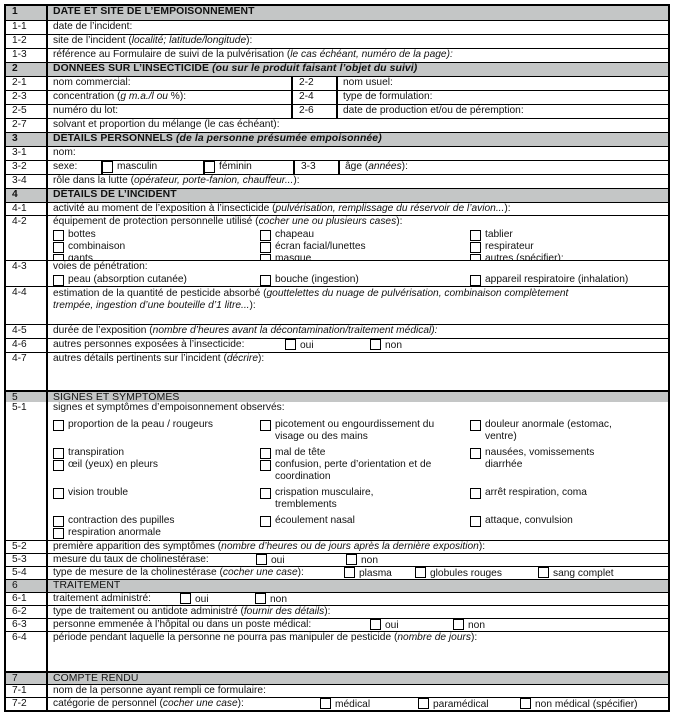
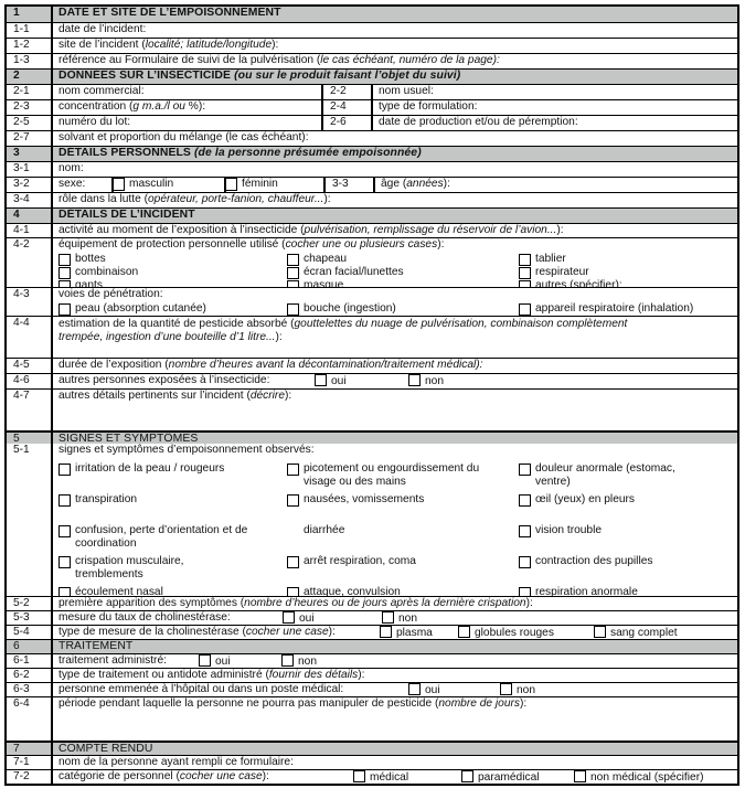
  1
  DATE ET SITE DE L’EMPOISONNEMENT
  1-1
  date de l’incident:
  1-2
  site de l’incident (localité; latitude/longitude):
  1-3
  référence au Formulaire de suivi de la pulvérisation (le cas échéant, numéro de la page):
  2
  DONNÉES SUR L’INSECTICIDE (ou sur le produit faisant l’objet du suivi)
  2-1
  nom commercial:
  2-2
  nom usuel:
  2-3
  concentration (g m.a./l ou %):
  2-4
  type de formulation:
  2-5
  numéro du lot:
  2-6
  date de production et/ou de péremption:
  2-7
  solvant et proportion du mélange (le cas échéant):
  3
  DÉTAILS PERSONNELS (de la personne présumée empoisonnée)
  3-1
  nom:
  3-2
  sexe:
  masculin
  féminin
  3-3
  âge (années):
  3-4
  rôle dans la lutte (opérateur, porte-fanion, chauffeur...):
  4
  DÉTAILS DE L’INCIDENT
  4-1
  activité au moment de l’exposition à l’insecticide (pulvérisation, remplissage du réservoir de l’avion...):
  4-2
  équipement de protection personnelle utilisé (cocher une ou plusieurs cases):
  bottes
  chapeau
  tablier
  combinaison
  écran facial/lunettes
  respirateur
  gants
  masque
  autres (spécifier):
  4-3
  voies de pénétration:
  peau (absorption cutanée)
  bouche (ingestion)
  appareil respiratoire (inhalation)
  4-4
  estimation de la quantité de pesticide absorbé (gouttelettes du nuage de pulvérisation, combinaison complètement
  trempée, ingestion d’une bouteille d’1 litre...):
  4-5
  durée de l’exposition (nombre d’heures avant la décontamination/traitement médical):
  4-6
  autres personnes exposées à l’insecticide:
  oui
  non
  4-7
  autres détails pertinents sur l’incident (décrire):
  5
  SIGNES ET SYMPTÔMES
  5-1
  signes et symptômes d’empoisonnement observés:
- proportion de la peau / rougeurs
+ irritation de la peau / rougeurs
  picotement ou engourdissement du visage ou des mains
  douleur anormale (estomac, ventre)
  transpiration
- mal de tête
  nausées, vomissements
  œil (yeux) en pleurs
  confusion, perte d’orientation et de coordination
  diarrhée
  vision trouble
  crispation musculaire, tremblements
  arrêt respiration, coma
  contraction des pupilles
  écoulement nasal
  attaque, convulsion
  respiration anormale
  5-2
- première apparition des symptômes (nombre d’heures ou de jours après la dernière exposition):
+ première apparition des symptômes (nombre d’heures ou de jours après la dernière crispation):
  5-3
  mesure du taux de cholinestérase:
  oui
  non
  5-4
  type de mesure de la cholinestérase (cocher une case):
  plasma
  globules rouges
  sang complet
  6
  TRAITEMENT
  6-1
  traitement administré:
  oui
  non
  6-2
  type de traitement ou antidote administré (fournir des détails):
  6-3
  personne emmenée à l’hôpital ou dans un poste médical:
  oui
  non
  6-4
  période pendant laquelle la personne ne pourra pas manipuler de pesticide (nombre de jours):
  7
  COMPTE RENDU
  7-1
  nom de la personne ayant rempli ce formulaire:
  7-2
  catégorie de personnel (cocher une case):
  médical
  paramédical
  non médical (spécifier)
